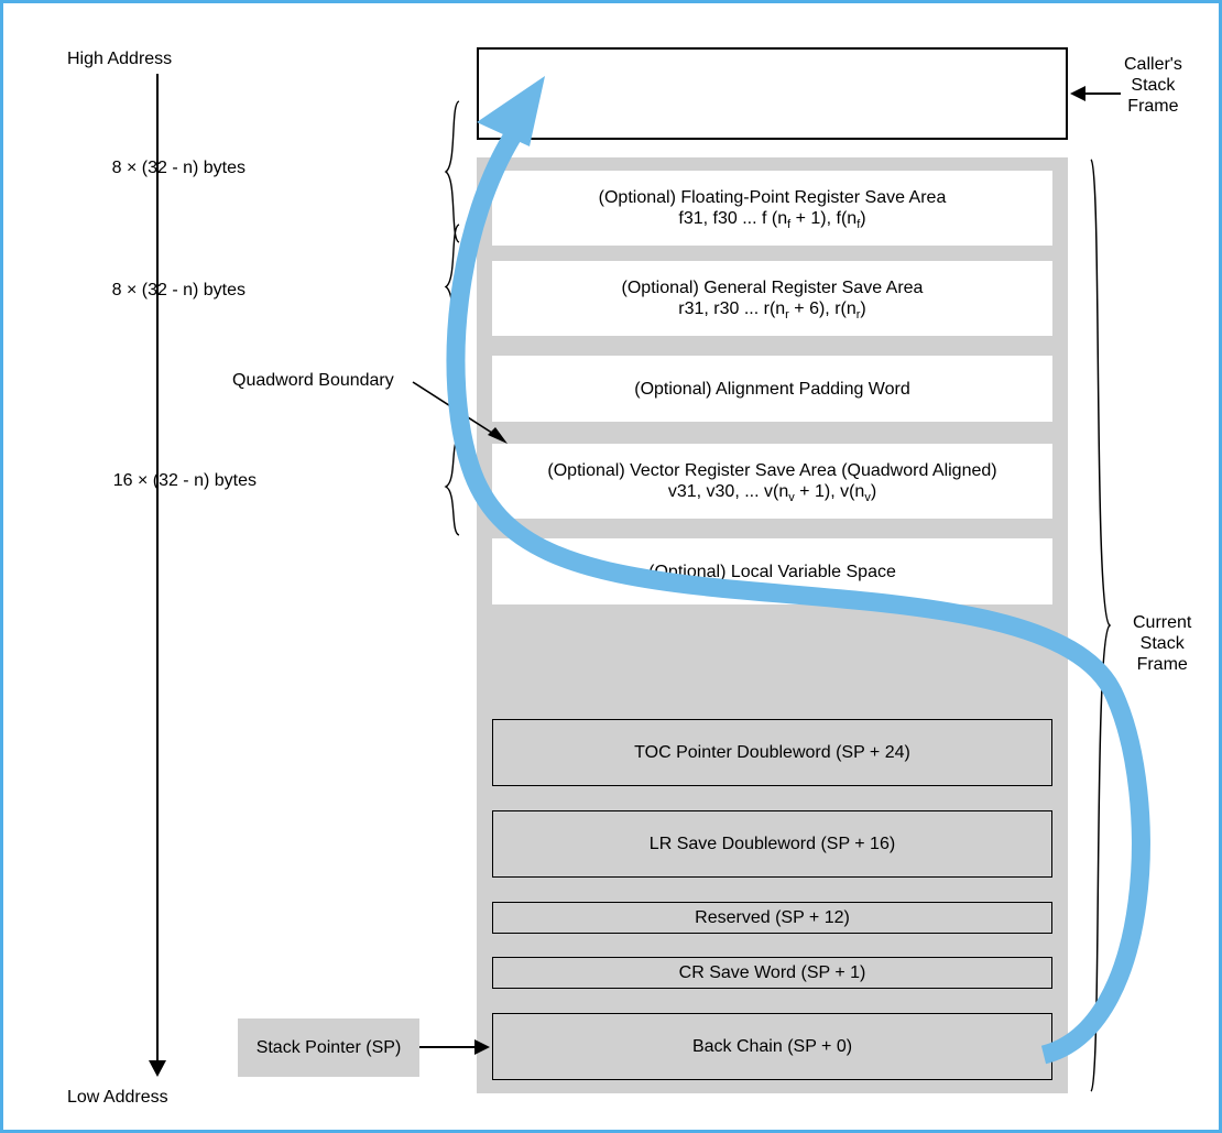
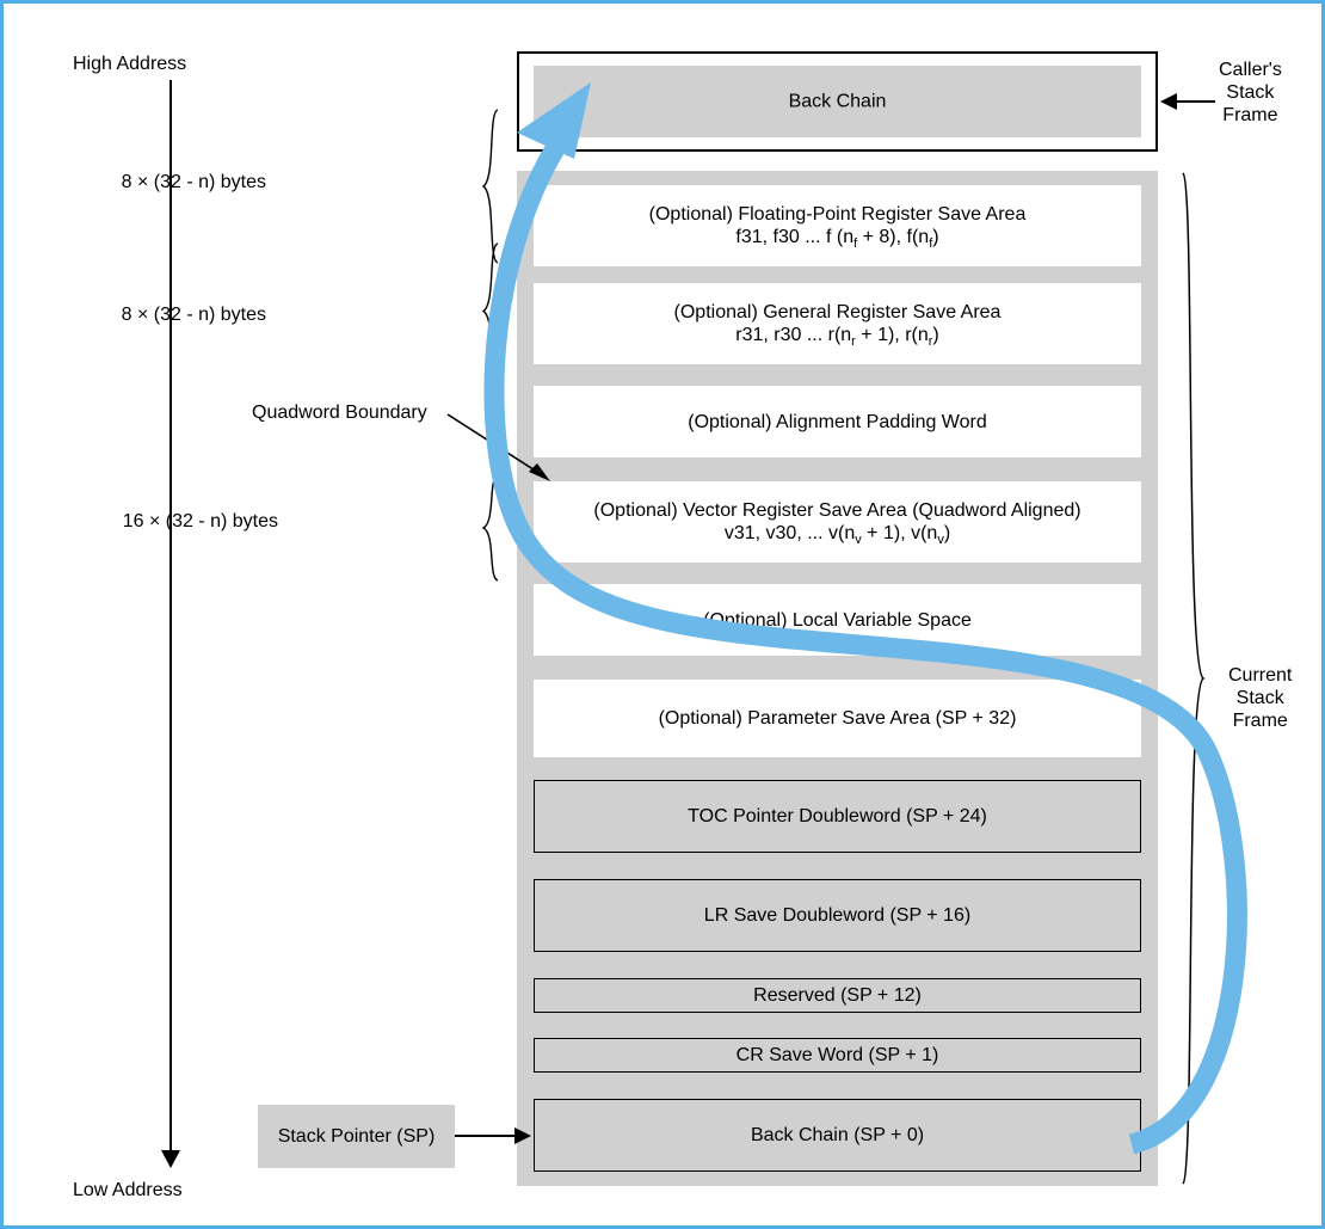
  High Address
  Low Address
+ Back Chain
  Caller's
  Stack
  Frame
  (Optional) Floating-Point Register Save Area
- f31, f30 ... f (nf + 1), f(nf)
+ f31, f30 ... f (nf + 8), f(nf)
  (Optional) General Register Save Area
- r31, r30 ... r(nr + 6), r(nr)
+ r31, r30 ... r(nr + 1), r(nr)
  (Optional) Alignment Padding Word
  (Optional) Vector Register Save Area (Quadword Aligned)
  v31, v30, ... v(nv + 1), v(nv)
  Optional) Local Variable Space
+ (Optional) Parameter Save Area (SP + 32)
  TOC Pointer Doubleword (SP + 24)
  LR Save Doubleword (SP + 16)
  Reserved (SP + 12)
  CR Save Word (SP + 1)
  Back Chain (SP + 0)
  8 × (32 - n) bytes
  8 × (32 - n) bytes
  16 × (32 - n) bytes
  Current
  Stack
  Frame
  Quadword Boundary
  Stack Pointer (SP)
